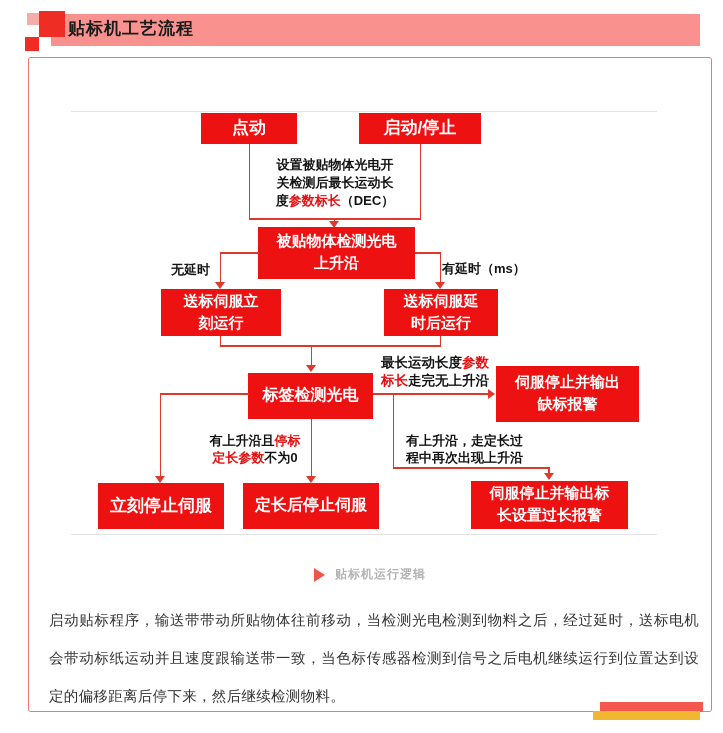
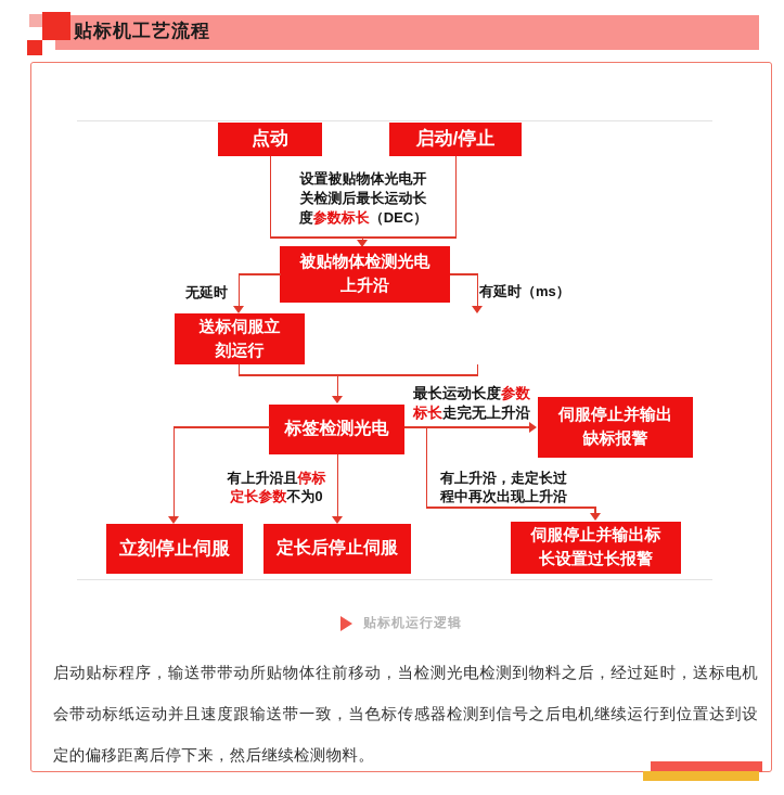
  贴标机工艺流程
  点动
  启动/停止
  设置被贴物体光电开关检测后最长运动长度参数标长（DEC）
  被贴物体检测光电上升沿
  无延时
  有延时（ms）
  送标伺服立刻运行
- 送标伺服延时后运行
  标签检测光电
  最长运动长度参数标长走完无上升沿
  伺服停止并输出缺标报警
  有上升沿，走定长过程中再次出现上升沿
  伺服停止并输出标长设置过长报警
  立刻停止伺服
  有上升沿且停标定长参数不为0
  定长后停止伺服
  贴标机运行逻辑
  启动贴标程序，输送带带动所贴物体往前移动，当检测光电检测到物料之后，经过延时，送标电机会带动标纸运动并且速度跟输送带一致，当色标传感器检测到信号之后电机继续运行到位置达到设定的偏移距离后停下来，然后继续检测物料。
